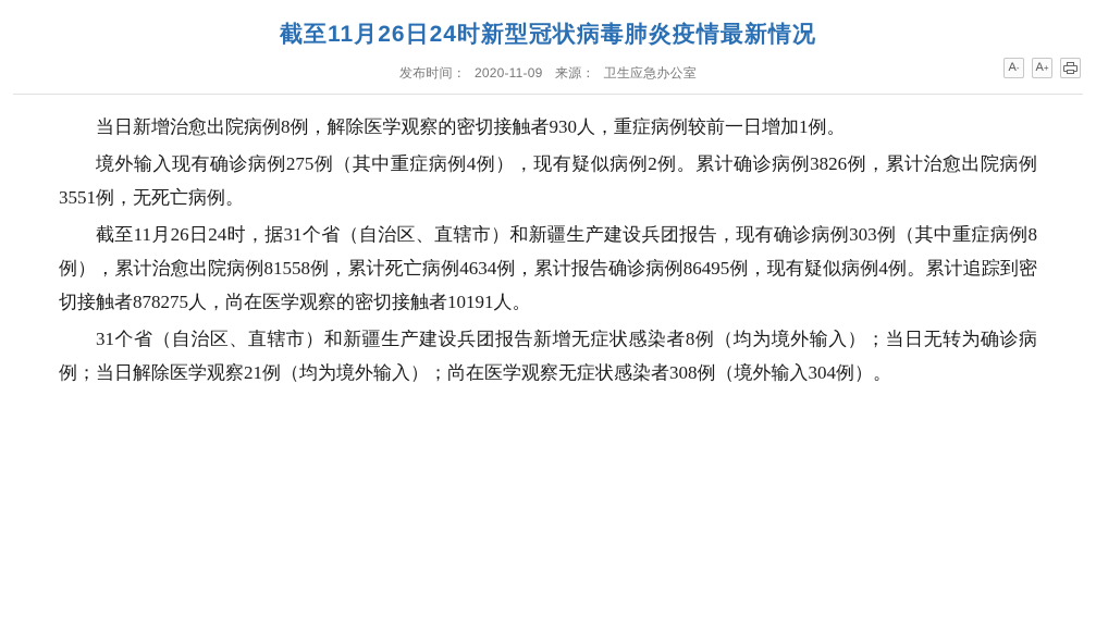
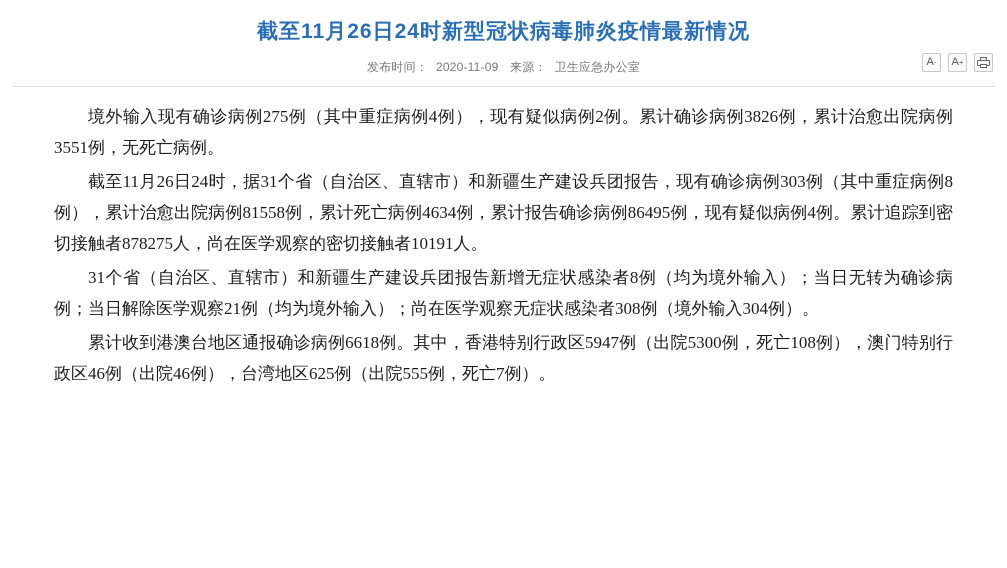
  截至11月26日24时新型冠状病毒肺炎疫情最新情况
  发布时间： 2020-11-09 来源： 卫生应急办公室
  A
  -
  A
  +
- 当日新增治愈出院病例8例，解除医学观察的密切接触者930人，重症病例较前一日增加1例。
  境外输入现有确诊病例275例（其中重症病例4例），现有疑似病例2例。累计确诊病例3826例，累计治愈出院病例3551例，无死亡病例。
  截至11月26日24时，据31个省（自治区、直辖市）和新疆生产建设兵团报告，现有确诊病例303例（其中重症病例8例），累计治愈出院病例81558例，累计死亡病例4634例，累计报告确诊病例86495例，现有疑似病例4例。累计追踪到密切接触者878275人，尚在医学观察的密切接触者10191人。
  31个省（自治区、直辖市）和新疆生产建设兵团报告新增无症状感染者8例（均为境外输入）；当日无转为确诊病例；当日解除医学观察21例（均为境外输入）；尚在医学观察无症状感染者308例（境外输入304例）。
+ 累计收到港澳台地区通报确诊病例6618例。其中，香港特别行政区5947例（出院5300例，死亡108例），澳门特别行政区46例（出院46例），台湾地区625例（出院555例，死亡7例）。
